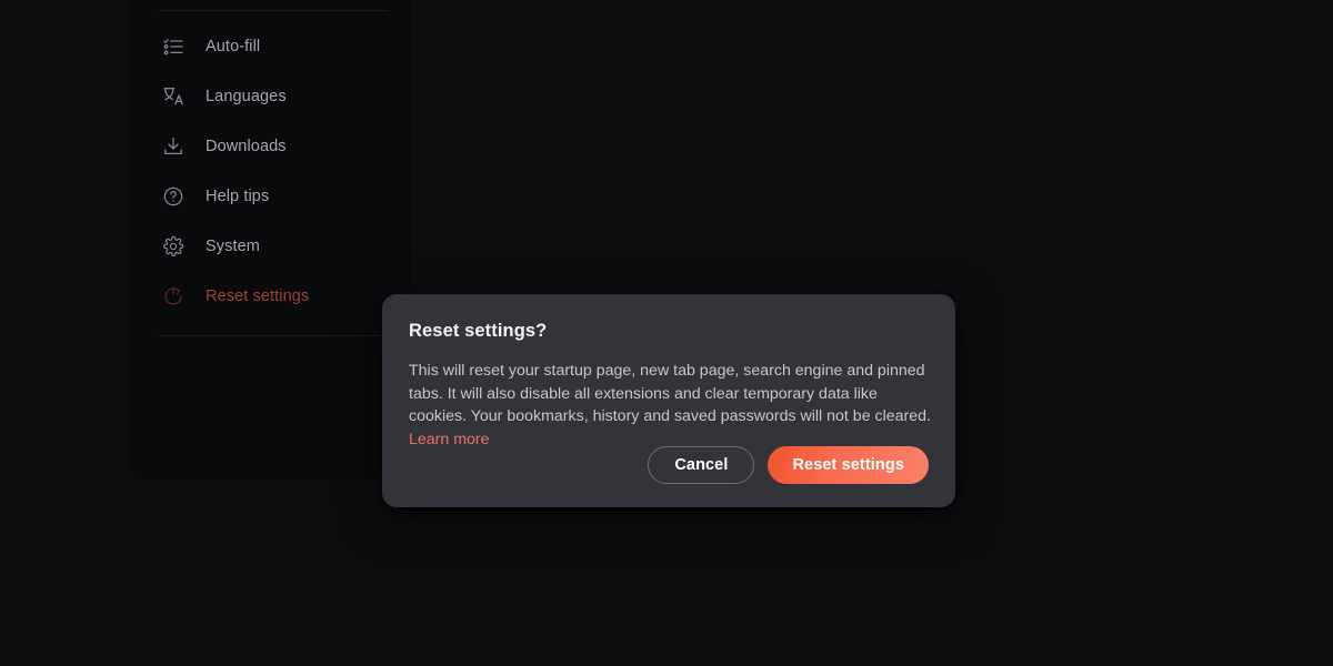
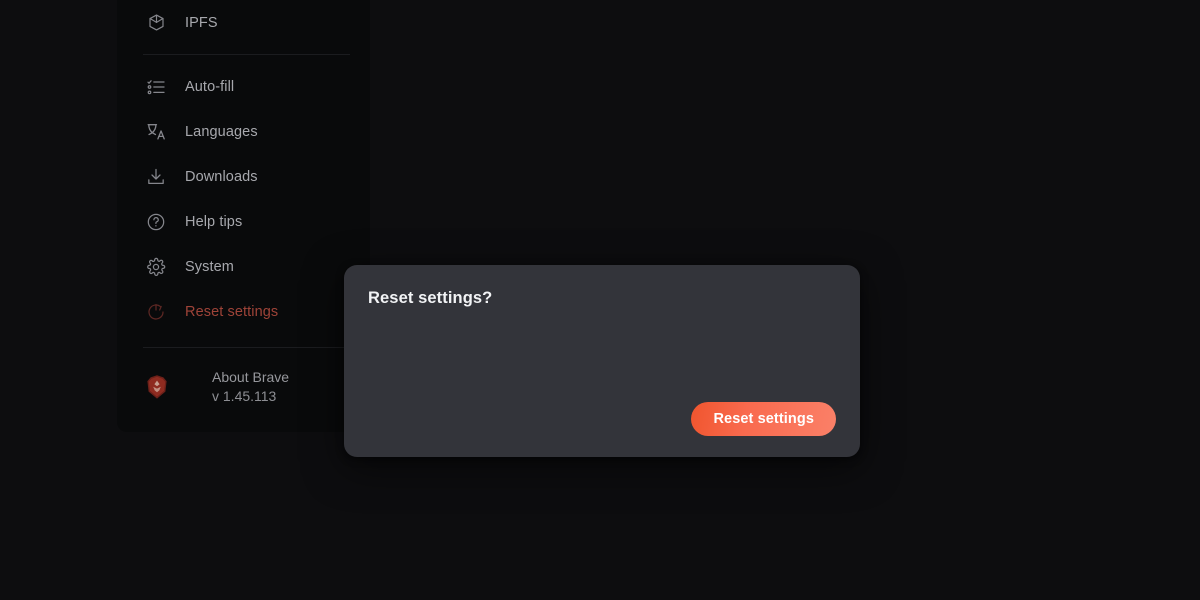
+ IPFS
  Auto-fill
  Languages
  Downloads
  Help tips
  System
  Reset settings
+ About Brave
+ v 1.45.113
  Reset settings?
- This will reset your startup page, new tab page, search engine and pinned tabs. It will also disable all extensions and clear temporary data like cookies. Your bookmarks, history and saved passwords will not be cleared. Learn more
- Cancel
  Reset settings
